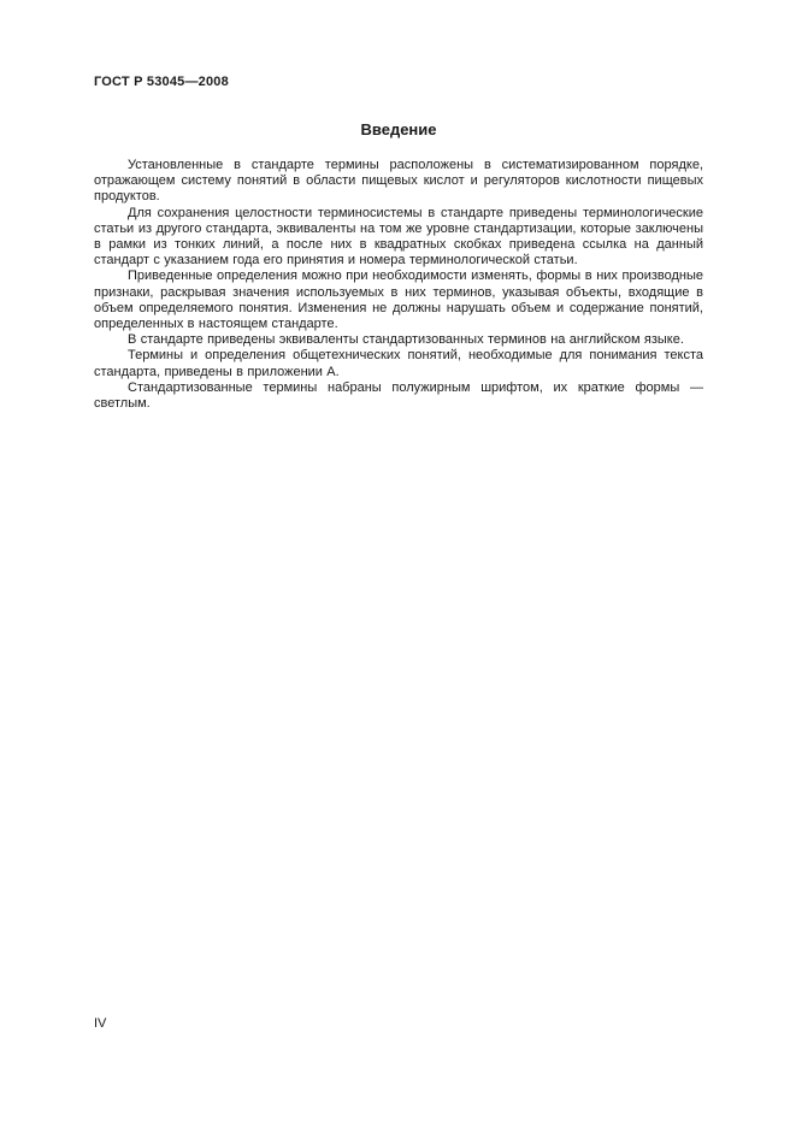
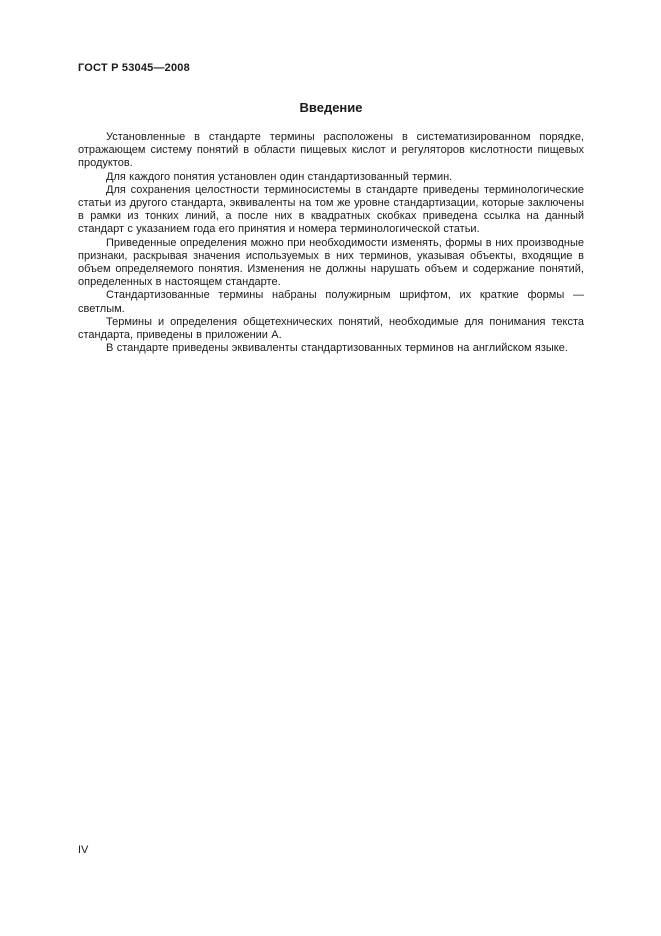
  ГОСТ Р 53045—2008
  Введение
  Установленные в стандарте термины расположены в систематизированном порядке, отражающем систему понятий в области пищевых кислот и регуляторов кислотности пищевых продуктов.
+ Для каждого понятия установлен один стандартизованный термин.
  Для сохранения целостности терминосистемы в стандарте приведены терминологические статьи из другого стандарта, эквиваленты на том же уровне стандартизации, которые заключены в рамки из тонких линий, а после них в квадратных скобках приведена ссылка на данный стандарт с указанием года его принятия и номера терминологической статьи.
  Приведенные определения можно при необходимости изменять, формы в них производные признаки, раскрывая значения используемых в них терминов, указывая объекты, входящие в объем определяемого понятия. Изменения не должны нарушать объем и содержание понятий, определенных в настоящем стандарте.
- В стандарте приведены эквиваленты стандартизованных терминов на английском языке.
+ Стандартизованные термины набраны полужирным шрифтом, их краткие формы — светлым.
  Термины и определения общетехнических понятий, необходимые для понимания текста стандарта, приведены в приложении А.
- Стандартизованные термины набраны полужирным шрифтом, их краткие формы — светлым.
+ В стандарте приведены эквиваленты стандартизованных терминов на английском языке.
  IV
